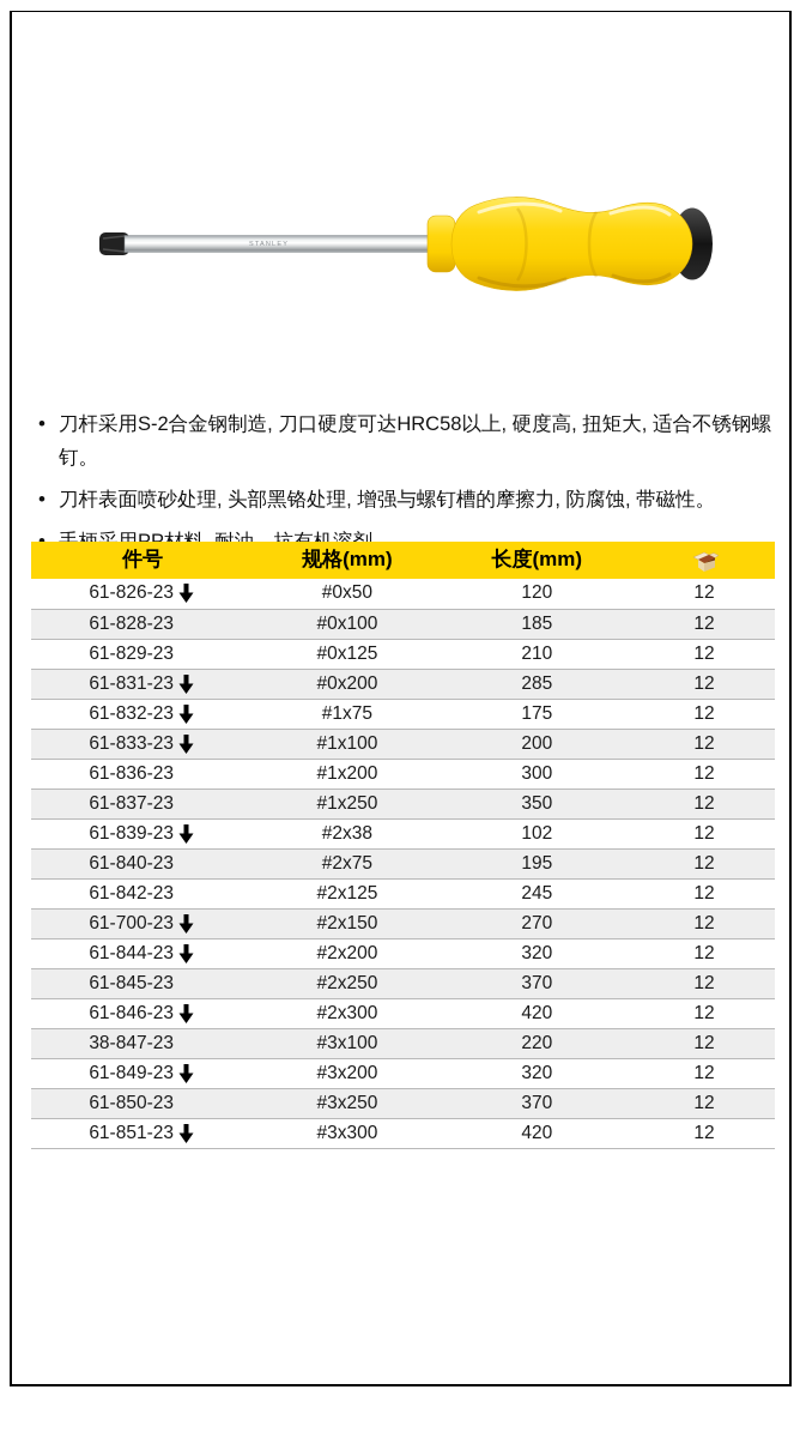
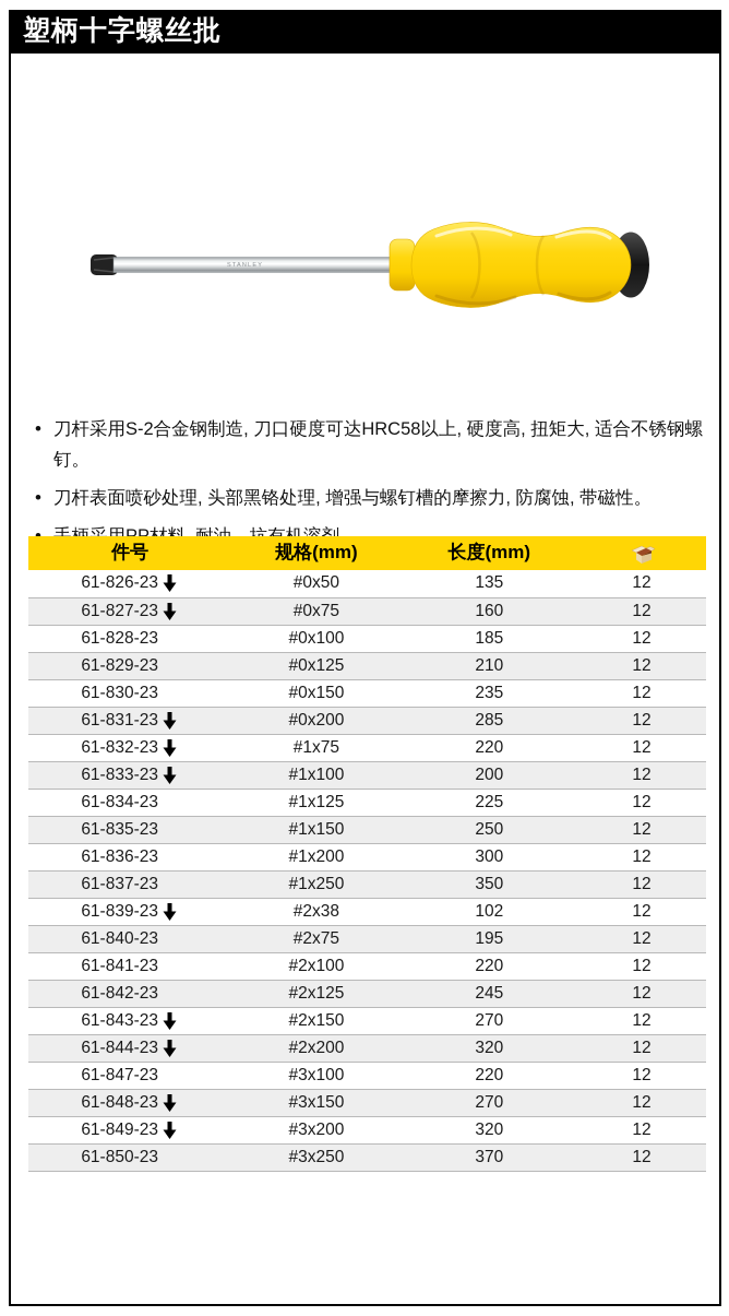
+ 塑柄十字螺丝批
  刀杆采用S-2合金钢制造, 刀口硬度可达HRC58以上, 硬度高, 扭矩大, 适合不锈钢螺钉。
  刀杆表面喷砂处理, 头部黑铬处理, 增强与螺钉槽的摩擦力, 防腐蚀, 带磁性。
  件号	规格(mm)	长度(mm)
- 61-826-23	#0x50	120	12
+ 61-826-23	#0x50	135	12
+ 61-827-23	#0x75	160	12
  61-828-23	#0x100	185	12
  61-829-23	#0x125	210	12
+ 61-830-23	#0x150	235	12
  61-831-23	#0x200	285	12
- 61-832-23	#1x75	175	12
+ 61-832-23	#1x75	220	12
  61-833-23	#1x100	200	12
+ 61-834-23	#1x125	225	12
+ 61-835-23	#1x150	250	12
  61-836-23	#1x200	300	12
  61-837-23	#1x250	350	12
  61-839-23	#2x38	102	12
  61-840-23	#2x75	195	12
+ 61-841-23	#2x100	220	12
  61-842-23	#2x125	245	12
- 61-700-23	#2x150	270	12
+ 61-843-23	#2x150	270	12
  61-844-23	#2x200	320	12
- 61-845-23	#2x250	370	12
- 61-846-23	#2x300	420	12
- 38-847-23	#3x100	220	12
+ 61-847-23	#3x100	220	12
+ 61-848-23	#3x150	270	12
  61-849-23	#3x200	320	12
  61-850-23	#3x250	370	12
- 61-851-23	#3x300	420	12
